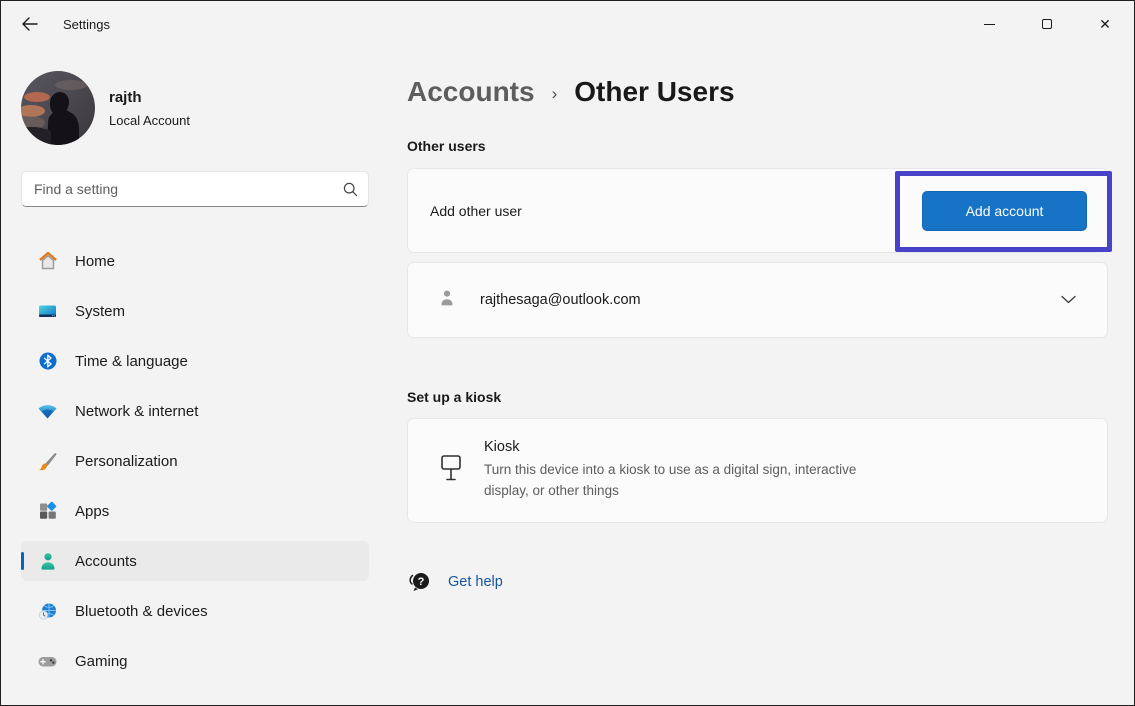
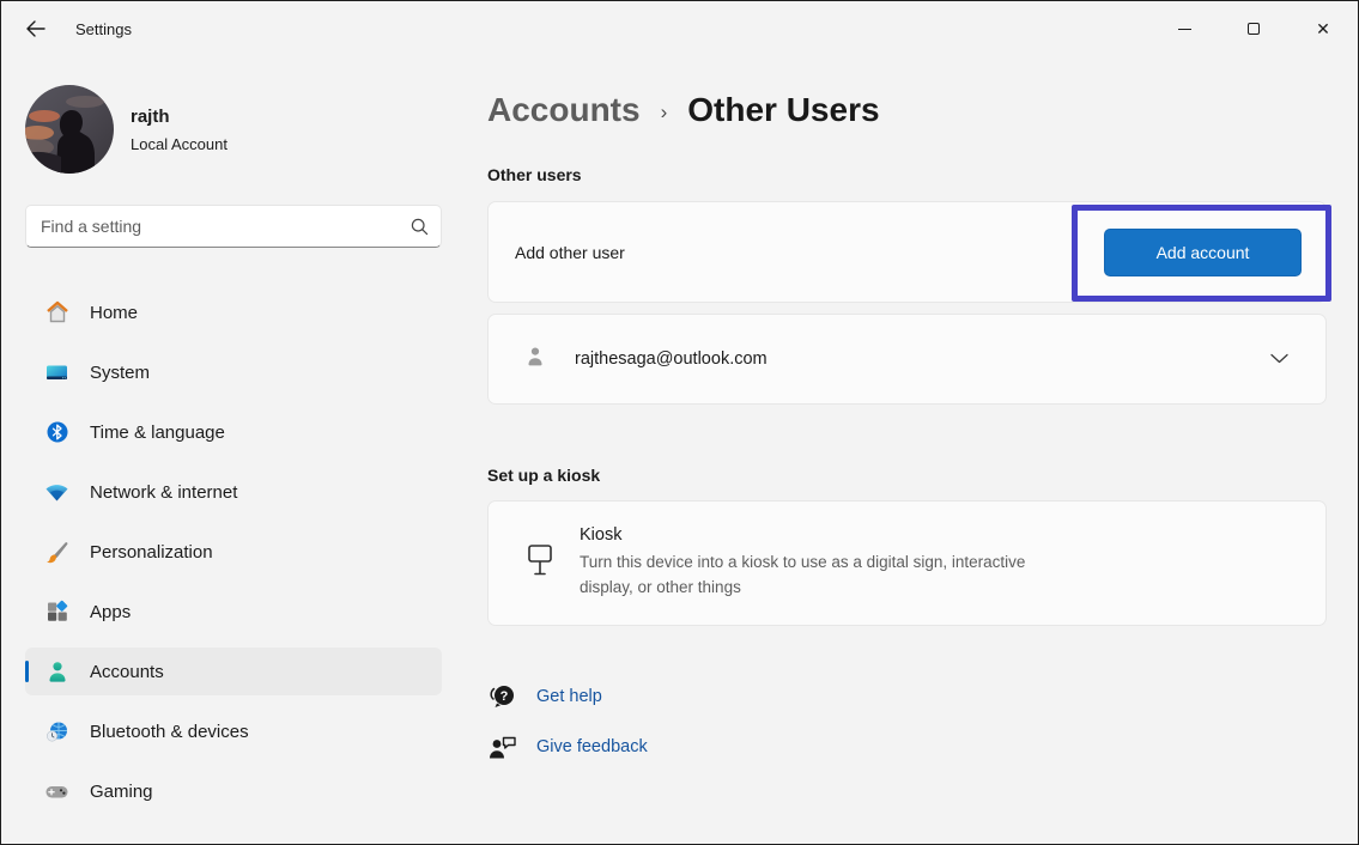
  Settings
  ✕
  rajth
  Local Account
  Find a setting
  Home
  System
  Time & language
  Network & internet
  Personalization
  Apps
  Accounts
  Bluetooth & devices
  Gaming
  Accounts
  ›
  Other Users
  Other users
  Add other user
  Add account
  rajthesaga@outlook.com
  Set up a kiosk
  Kiosk
  Turn this device into a kiosk to use as a digital sign, interactive display, or other things
  ?
  Get help
+ Give feedback
